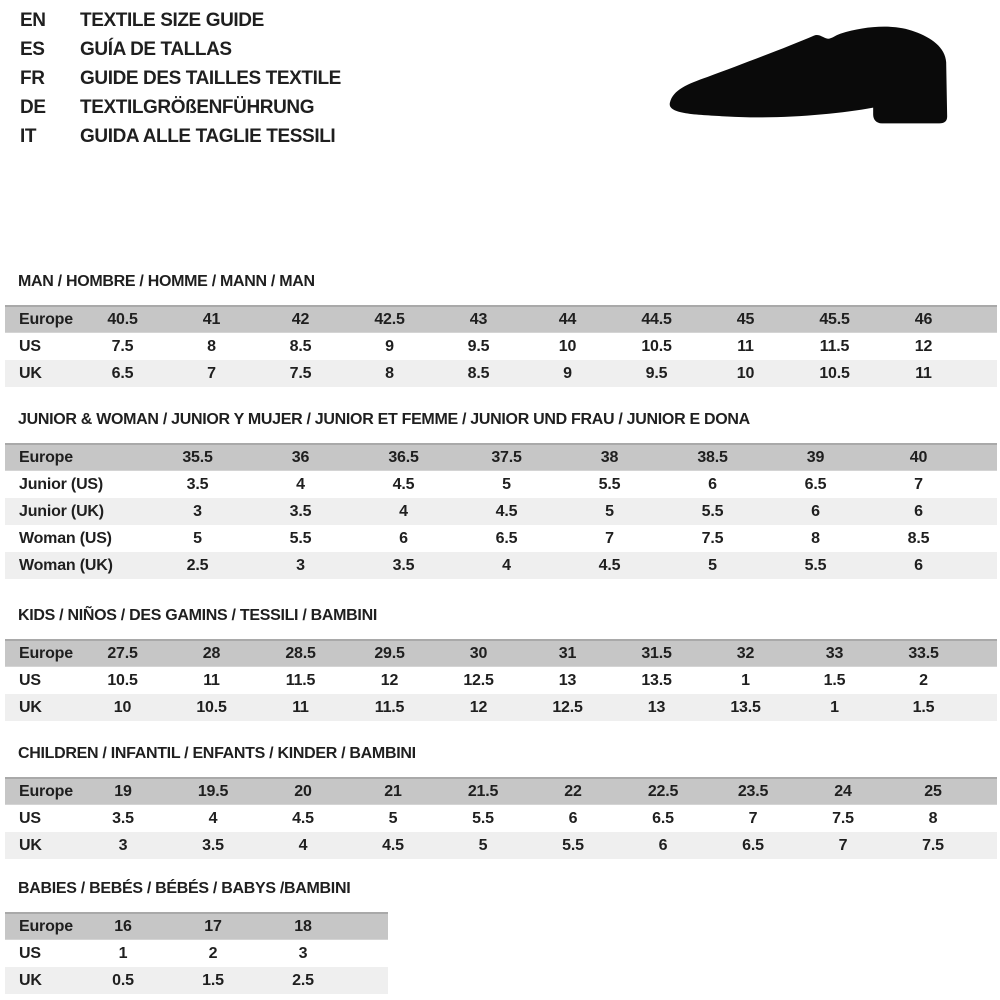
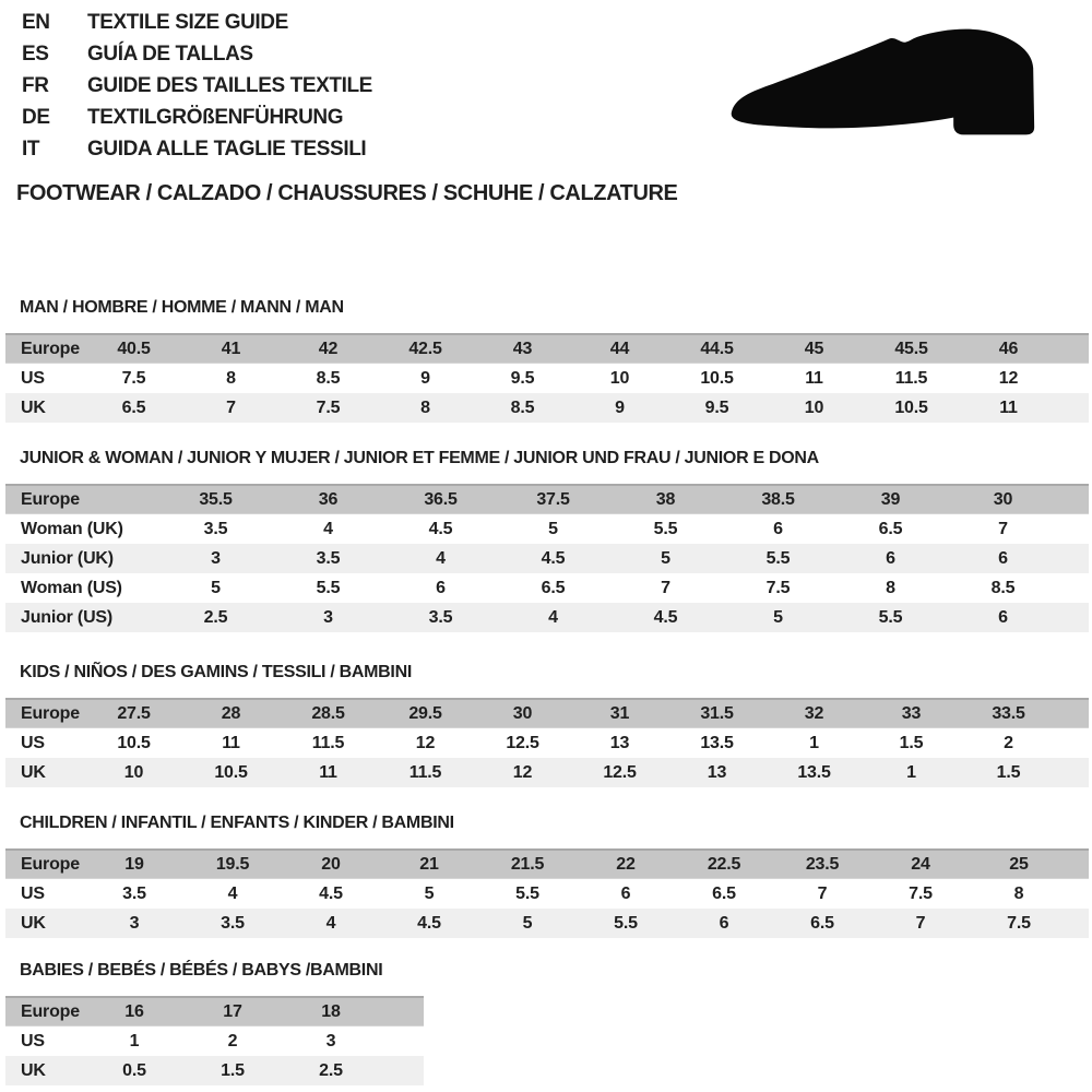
  EN
  TEXTILE SIZE GUIDE
  ES
  GUÍA DE TALLAS
  FR
  GUIDE DES TAILLES TEXTILE
  DE
  TEXTILGRÖßENFÜHRUNG
  IT
  GUIDA ALLE TAGLIE TESSILI
+ FOOTWEAR / CALZADO / CHAUSSURES / SCHUHE / CALZATURE
  MAN / HOMBRE / HOMME / MANN / MAN
  Europe	40.5	41	42	42.5	43	44	44.5	45	45.5	46
  US	7.5	8	8.5	9	9.5	10	10.5	11	11.5	12
  UK	6.5	7	7.5	8	8.5	9	9.5	10	10.5	11
  JUNIOR & WOMAN / JUNIOR Y MUJER / JUNIOR ET FEMME / JUNIOR UND FRAU / JUNIOR E DONA
- Europe	35.5	36	36.5	37.5	38	38.5	39	40
+ Europe	35.5	36	36.5	37.5	38	38.5	39	30
- Junior (US)	3.5	4	4.5	5	5.5	6	6.5	7
+ Woman (UK)	3.5	4	4.5	5	5.5	6	6.5	7
  Junior (UK)	3	3.5	4	4.5	5	5.5	6	6
  Woman (US)	5	5.5	6	6.5	7	7.5	8	8.5
- Woman (UK)	2.5	3	3.5	4	4.5	5	5.5	6
+ Junior (US)	2.5	3	3.5	4	4.5	5	5.5	6
  KIDS / NIÑOS / DES GAMINS / TESSILI / BAMBINI
  Europe	27.5	28	28.5	29.5	30	31	31.5	32	33	33.5
  US	10.5	11	11.5	12	12.5	13	13.5	1	1.5	2
  UK	10	10.5	11	11.5	12	12.5	13	13.5	1	1.5
  CHILDREN / INFANTIL / ENFANTS / KINDER / BAMBINI
  Europe	19	19.5	20	21	21.5	22	22.5	23.5	24	25
  US	3.5	4	4.5	5	5.5	6	6.5	7	7.5	8
  UK	3	3.5	4	4.5	5	5.5	6	6.5	7	7.5
  BABIES / BEBÉS / BÉBÉS / BABYS /BAMBINI
  Europe	16	17	18
  US	1	2	3
  UK	0.5	1.5	2.5
